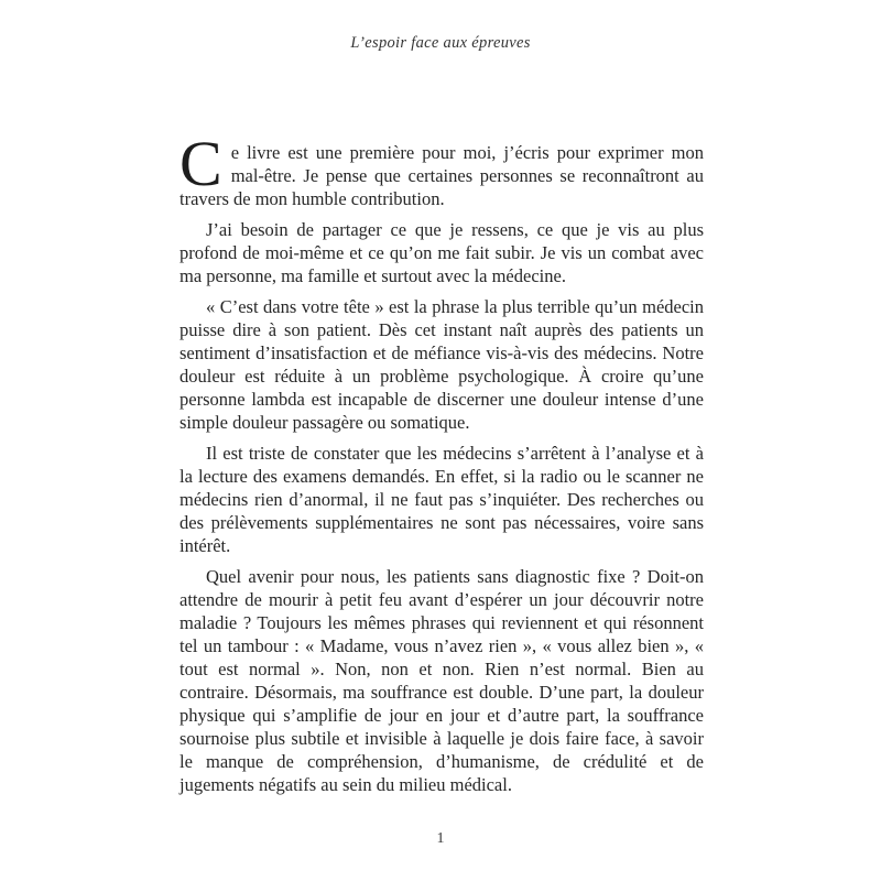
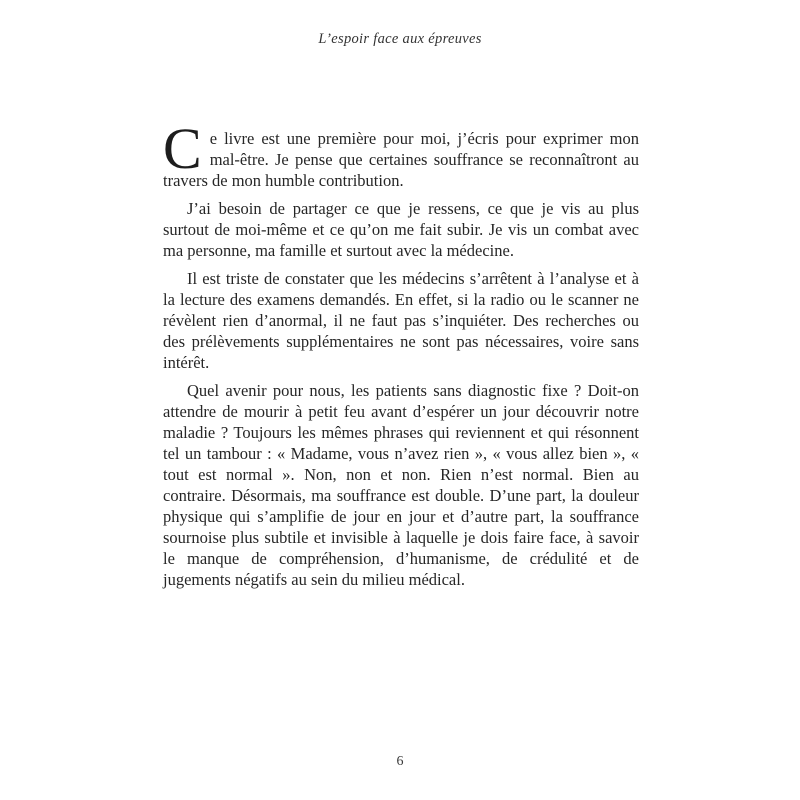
  L’espoir face aux épreuves
  C
- e livre est une première pour moi, j’écris pour exprimer mon mal-être. Je pense que certaines personnes se reconnaîtront au travers de mon humble contribution.
+ e livre est une première pour moi, j’écris pour exprimer mon mal-être. Je pense que certaines souffrance se reconnaîtront au travers de mon humble contribution.
- J’ai besoin de partager ce que je ressens, ce que je vis au plus profond de moi-même et ce qu’on me fait subir. Je vis un combat avec ma personne, ma famille et surtout avec la médecine.
+ J’ai besoin de partager ce que je ressens, ce que je vis au plus surtout de moi-même et ce qu’on me fait subir. Je vis un combat avec ma personne, ma famille et surtout avec la médecine.
- « C’est dans votre tête » est la phrase la plus terrible qu’un médecin puisse dire à son patient. Dès cet instant naît auprès des patients un sentiment d’insatisfaction et de méfiance vis-à-vis des médecins. Notre douleur est réduite à un problème psychologique. À croire qu’une personne lambda est incapable de discerner une douleur intense d’une simple douleur passagère ou somatique.
- Il est triste de constater que les médecins s’arrêtent à l’analyse et à la lecture des examens demandés. En effet, si la radio ou le scanner ne médecins rien d’anormal, il ne faut pas s’inquiéter. Des recherches ou des prélèvements supplémentaires ne sont pas nécessaires, voire sans intérêt.
+ Il est triste de constater que les médecins s’arrêtent à l’analyse et à la lecture des examens demandés. En effet, si la radio ou le scanner ne révèlent rien d’anormal, il ne faut pas s’inquiéter. Des recherches ou des prélèvements supplémentaires ne sont pas nécessaires, voire sans intérêt.
  Quel avenir pour nous, les patients sans diagnostic fixe ? Doit-on attendre de mourir à petit feu avant d’espérer un jour découvrir notre maladie ? Toujours les mêmes phrases qui reviennent et qui résonnent tel un tambour : « Madame, vous n’avez rien », « vous allez bien », « tout est normal ». Non, non et non. Rien n’est normal. Bien au contraire. Désormais, ma souffrance est double. D’une part, la douleur physique qui s’amplifie de jour en jour et d’autre part, la souffrance sournoise plus subtile et invisible à laquelle je dois faire face, à savoir le manque de compréhension, d’humanisme, de crédulité et de jugements négatifs au sein du milieu médical.
- 1
+ 6
